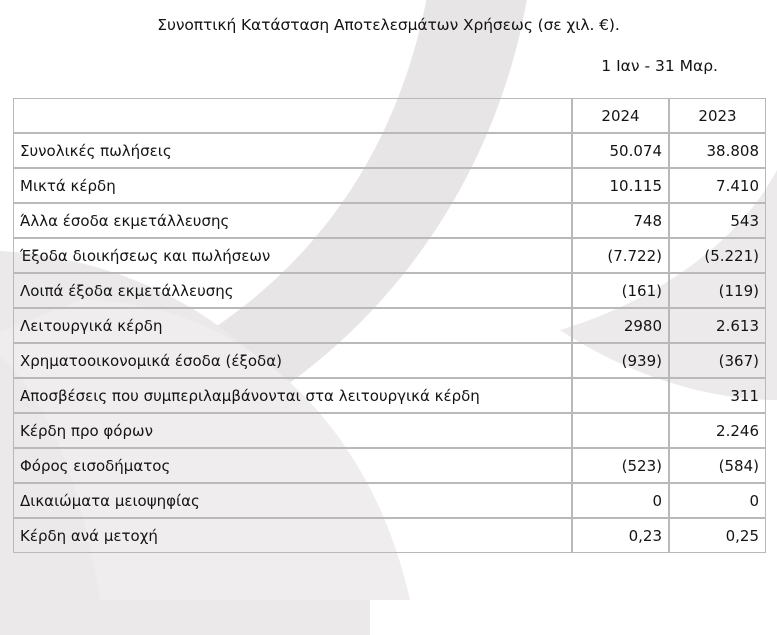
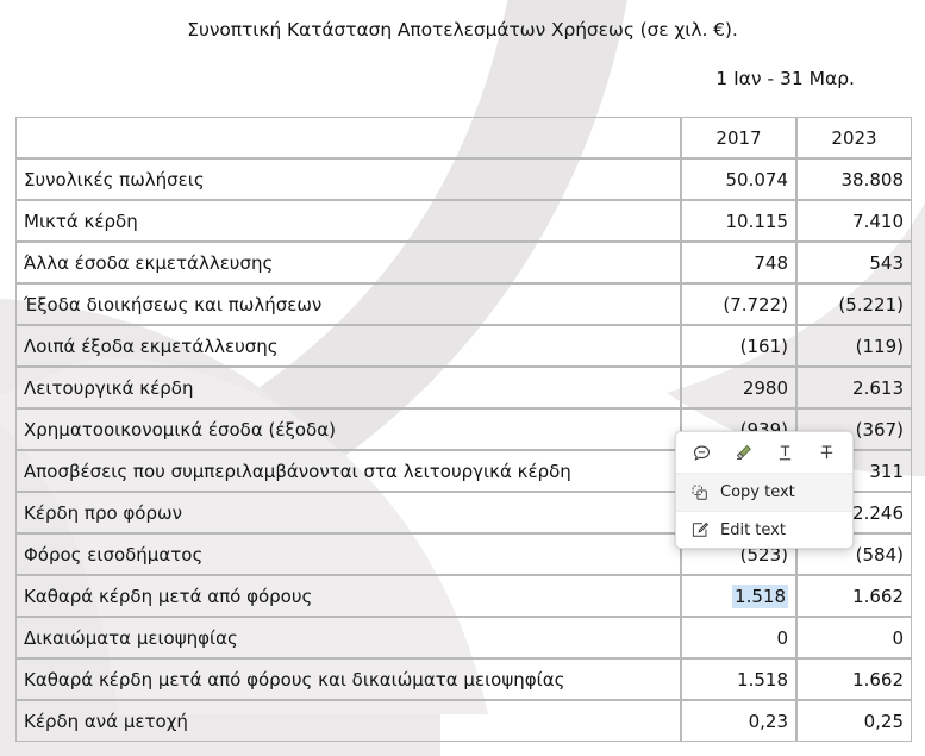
  Συνοπτική Κατάσταση Αποτελεσμάτων Χρήσεως (σε χιλ. €).
  1 Ιαν - 31 Μαρ.
- 	2024	2023
+ 	2017	2023
  Συνολικές πωλήσεις	50.074	38.808
  Μικτά κέρδη	10.115	7.410
  Άλλα έσοδα εκμετάλλευσης	748	543
  Έξοδα διοικήσεως και πωλήσεων	(7.722)	(5.221)
  Λοιπά έξοδα εκμετάλλευσης	(161)	(119)
  Λειτουργικά κέρδη	2980	2.613
  Χρηματοοικονομικά έσοδα (έξοδα)	(939)	(367)
  Αποσβέσεις που συμπεριλαμβάνονται στα λειτουργικά κέρδη		311
  Κέρδη προ φόρων		2.246
  Φόρος εισοδήματος	(523)	(584)
+ Καθαρά κέρδη μετά από φόρους	1.518	1.662
  Δικαιώματα μειοψηφίας	0	0
+ Καθαρά κέρδη μετά από φόρους και δικαιώματα μειοψηφίας	1.518	1.662
  Κέρδη ανά μετοχή	0,23	0,25
+ Copy text
+ Edit text
